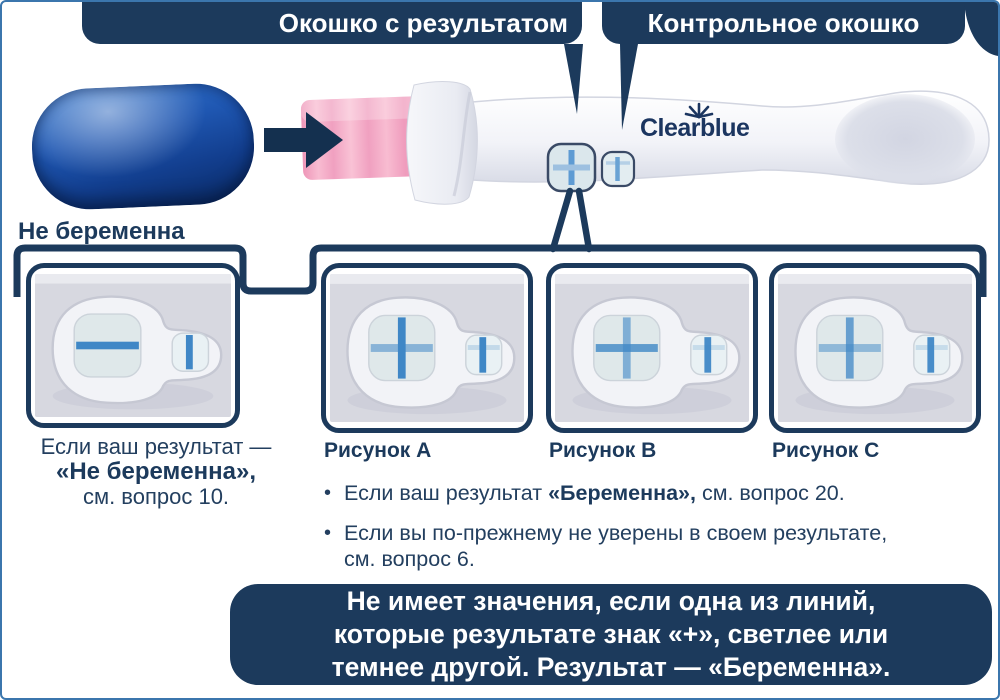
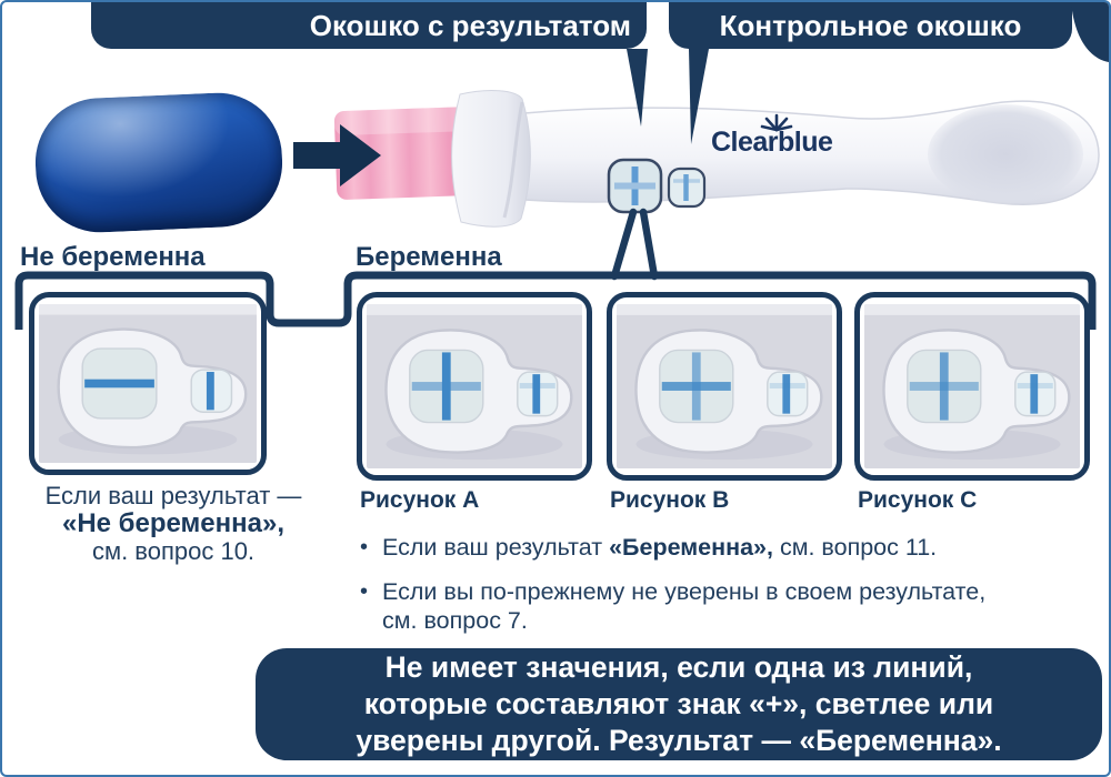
  Окошко с результатом
  Контрольное окошко
  Clearblue
  Не беременна
+ Беременна
  Рисунок A
  Рисунок B
  Рисунок C
  Если ваш результат —
  «Не беременна»,
  см. вопрос 10.
  •
- Если ваш результат «Беременна», см. вопрос 20.
+ Если ваш результат «Беременна», см. вопрос 11.
  •
  Если вы по-прежнему не уверены в своем результате,
- см. вопрос 6.
+ см. вопрос 7.
  Не имеет значения, если одна из линий,
- которые результате знак «+», светлее или
+ которые составляют знак «+», светлее или
- темнее другой. Результат — «Беременна».
+ уверены другой. Результат — «Беременна».
